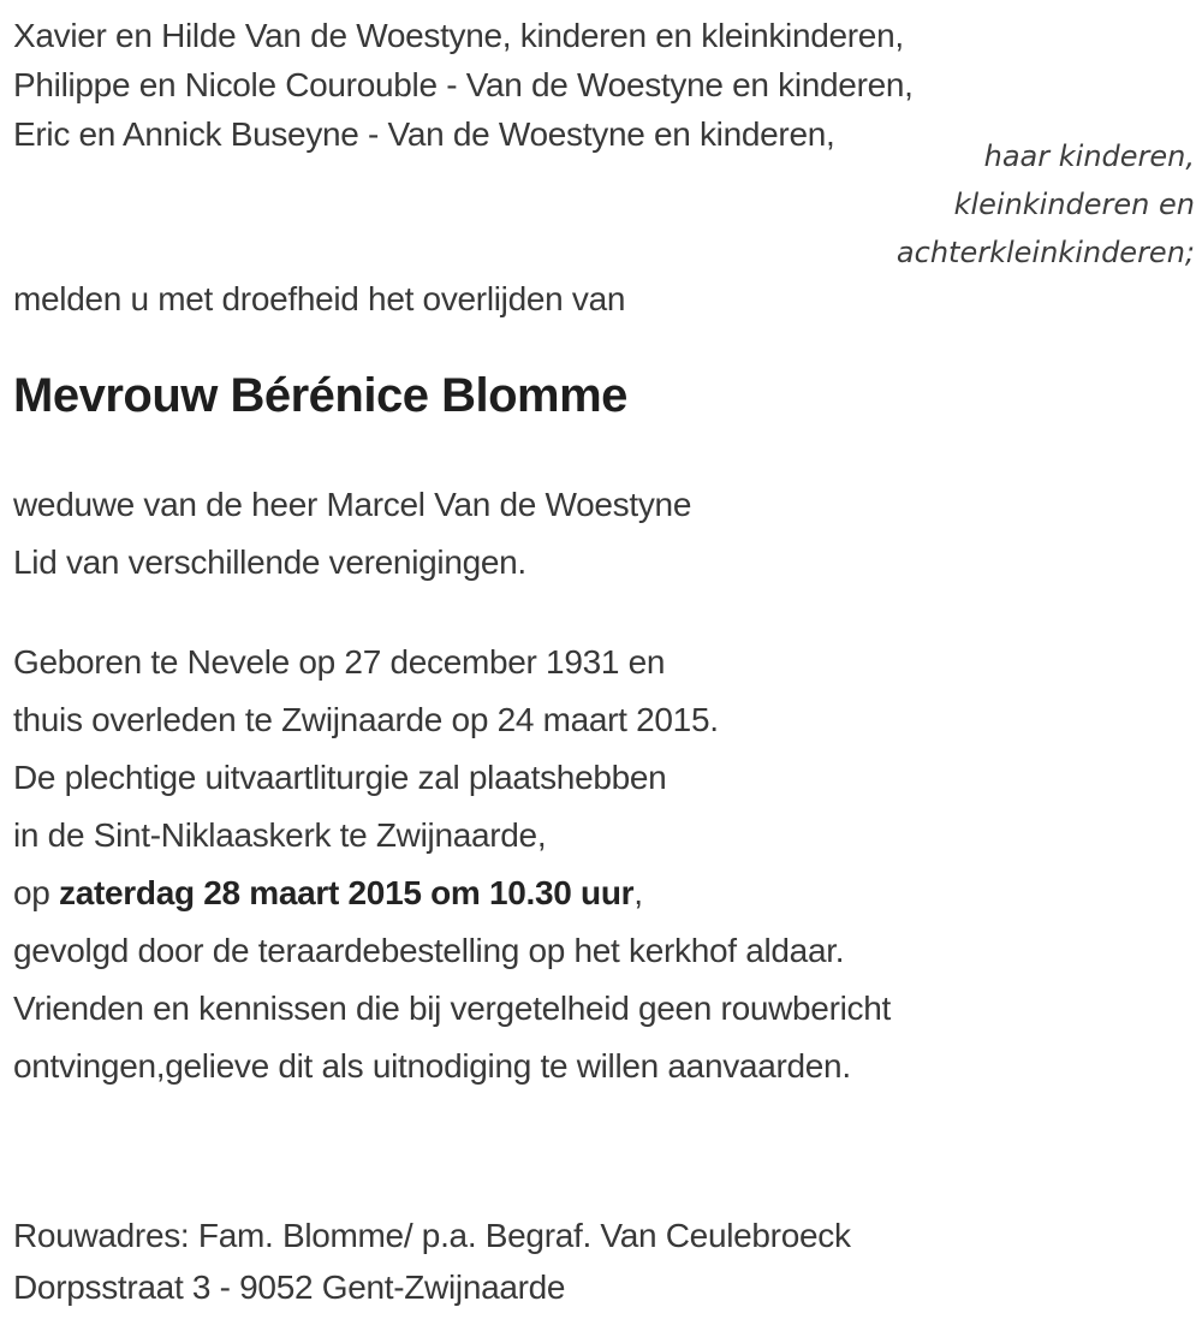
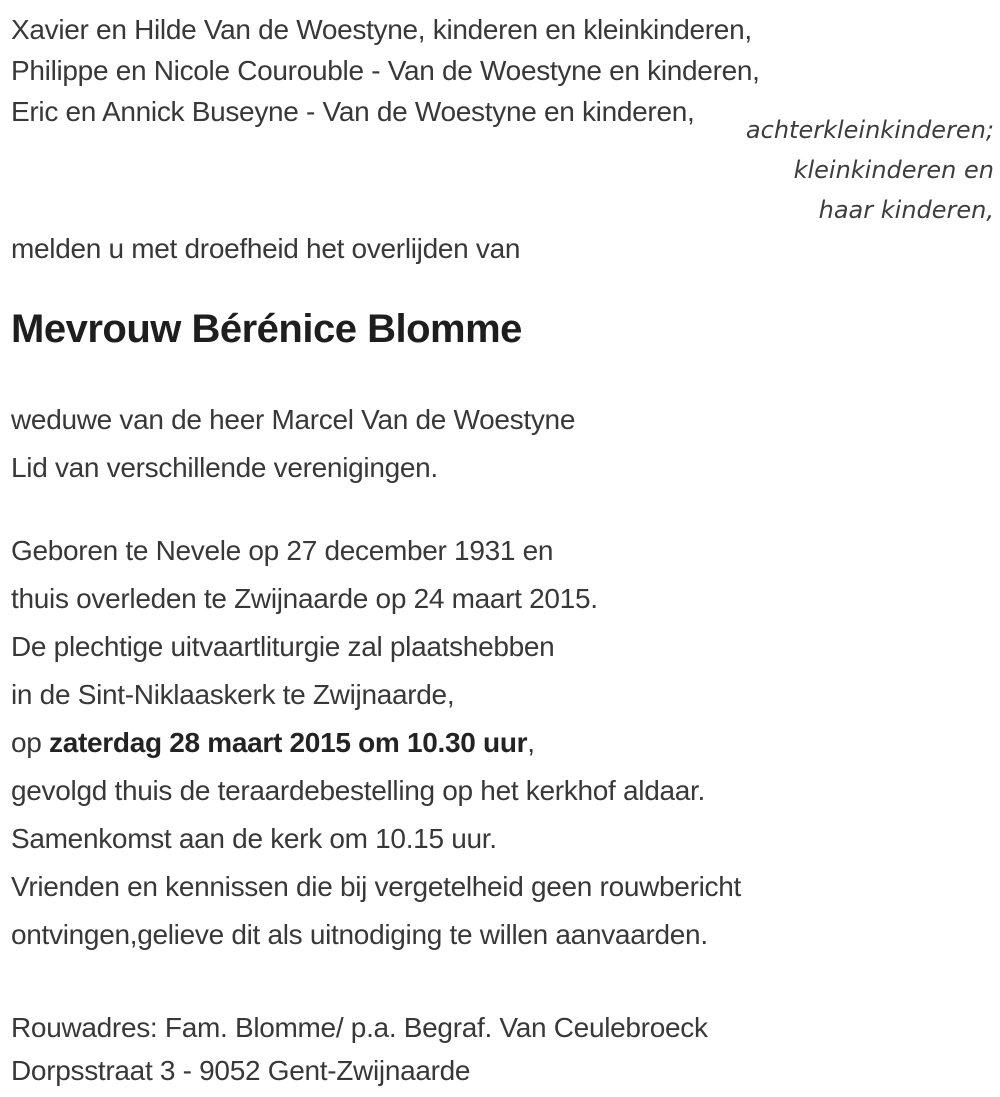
  Xavier en Hilde Van de Woestyne, kinderen en kleinkinderen,
  Philippe en Nicole Courouble - Van de Woestyne en kinderen,
  Eric en Annick Buseyne - Van de Woestyne en kinderen,
- haar kinderen,
+ achterkleinkinderen;
  kleinkinderen en
- achterkleinkinderen;
+ haar kinderen,
  melden u met droefheid het overlijden van
  Mevrouw Bérénice Blomme
  weduwe van de heer Marcel Van de Woestyne
  Lid van verschillende verenigingen.
  Geboren te Nevele op 27 december 1931 en
  thuis overleden te Zwijnaarde op 24 maart 2015.
  De plechtige uitvaartliturgie zal plaatshebben
  in de Sint-Niklaaskerk te Zwijnaarde,
  op zaterdag 28 maart 2015 om 10.30 uur,
- gevolgd door de teraardebestelling op het kerkhof aldaar.
+ gevolgd thuis de teraardebestelling op het kerkhof aldaar.
+ Samenkomst aan de kerk om 10.15 uur.
  Vrienden en kennissen die bij vergetelheid geen rouwbericht
  ontvingen,gelieve dit als uitnodiging te willen aanvaarden.
  Rouwadres: Fam. Blomme/ p.a. Begraf. Van Ceulebroeck
  Dorpsstraat 3 - 9052 Gent-Zwijnaarde
